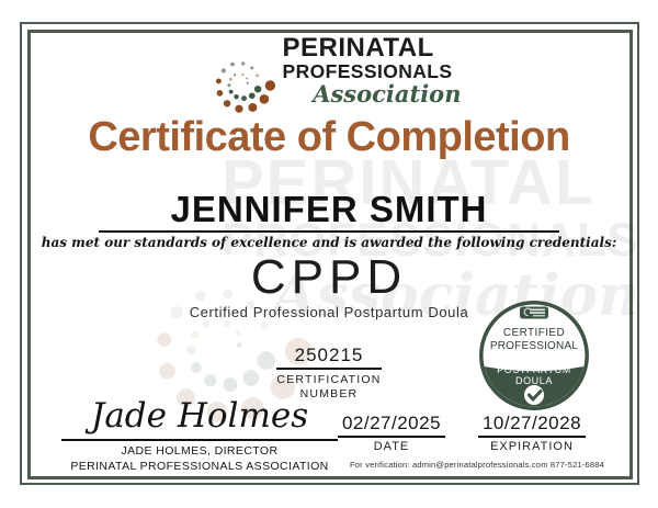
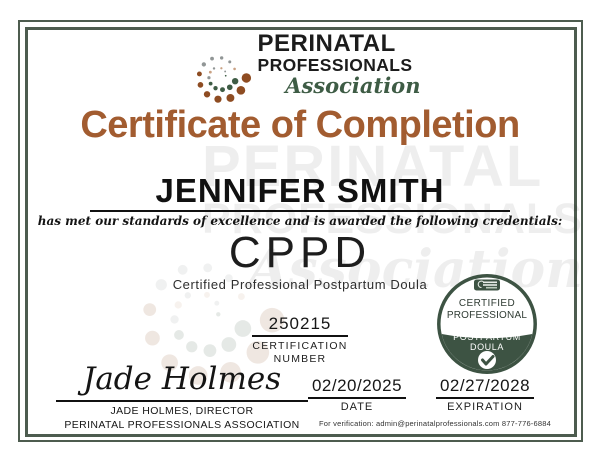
  PERINATAL
  PROFESSIONALS
  Association
  PERINATAL
  PROFESSIONALS
  Association
  Certificate of Completion
  JENNIFER SMITH
  has met our standards of excellence and is awarded the following credentials:
  CPPD
  Certified Professional Postpartum Doula
  250215
  CERTIFICATION
  NUMBER
  CERTIFIED
  PROFESSIONAL
  POSTPARTUM
  DOULA
  Jade Holmes
  JADE HOLMES, DIRECTOR
  PERINATAL PROFESSIONALS ASSOCIATION
- 02/27/2025
+ 02/20/2025
  DATE
- 10/27/2028
+ 02/27/2028
  EXPIRATION
- For verification: admin@perinatalprofessionals.com 877-521-6884
+ For verification: admin@perinatalprofessionals.com 877-776-6884
